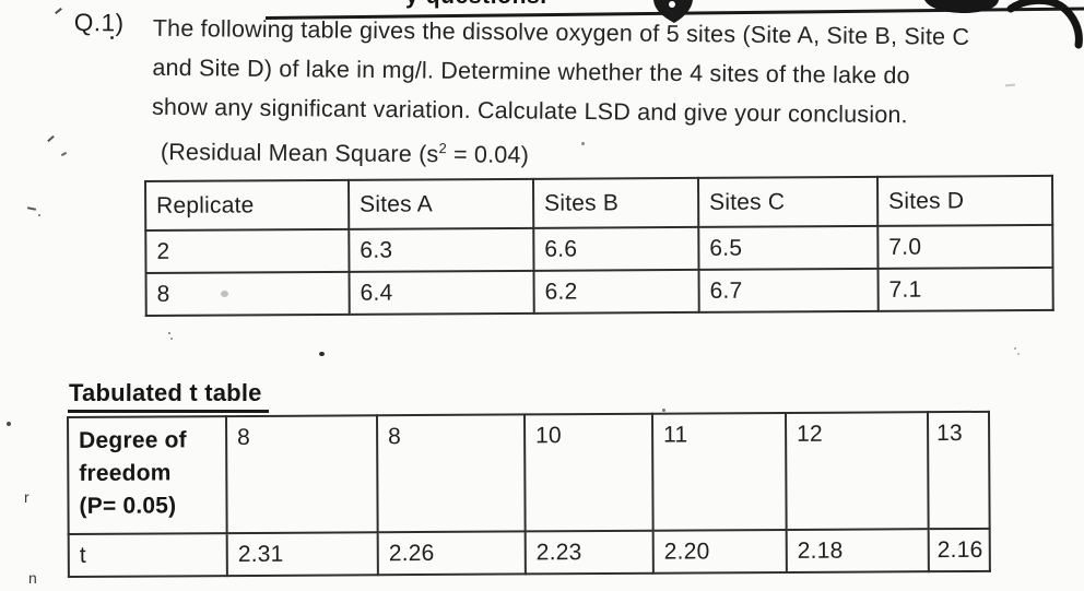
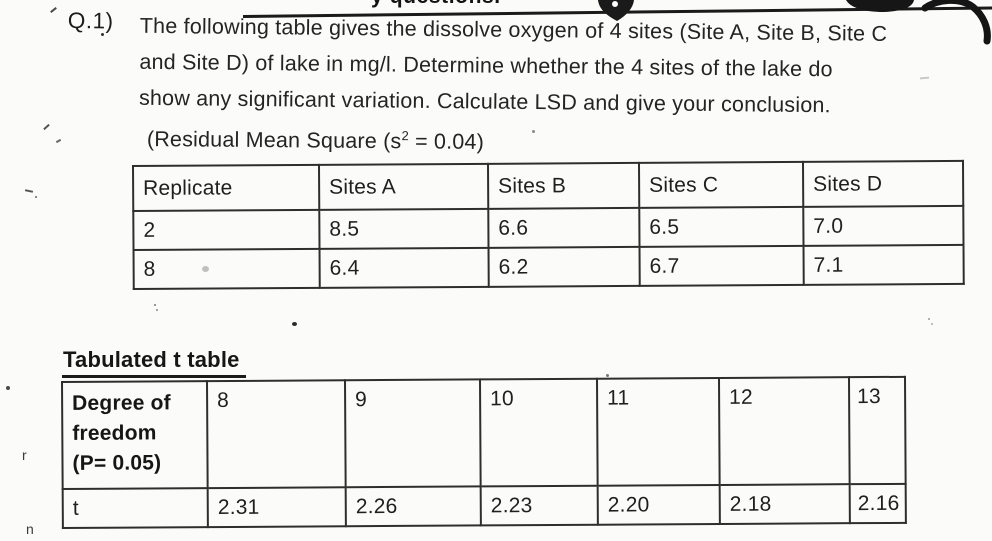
  Q.1)
- The following table gives the dissolve oxygen of 5 sites (Site A, Site B, Site C
+ The following table gives the dissolve oxygen of 4 sites (Site A, Site B, Site C
  and Site D) of lake in mg/l. Determine whether the 4 sites of the lake do
  show any significant variation. Calculate LSD and give your conclusion.
  (Residual Mean Square (s2 = 0.04)
  Replicate	Sites A	Sites B	Sites C	Sites D
- 2	6.3	6.6	6.5	7.0
+ 2	8.5	6.6	6.5	7.0
  8	6.4	6.2	6.7	7.1
  Tabulated t table
- Degree of freedom (P= 0.05)	8	8	10	11	12	13
+ Degree of freedom (P= 0.05)	8	9	10	11	12	13
  t	2.31	2.26	2.23	2.20	2.18	2.16
  r
  n
